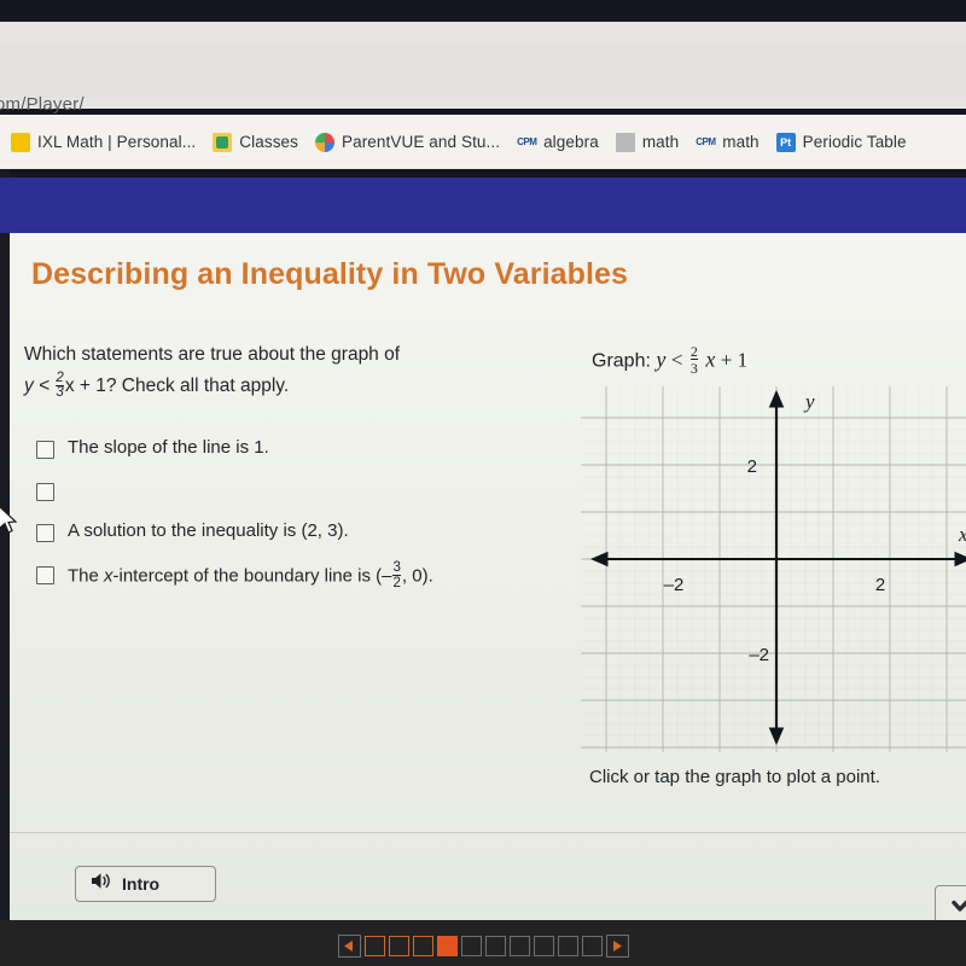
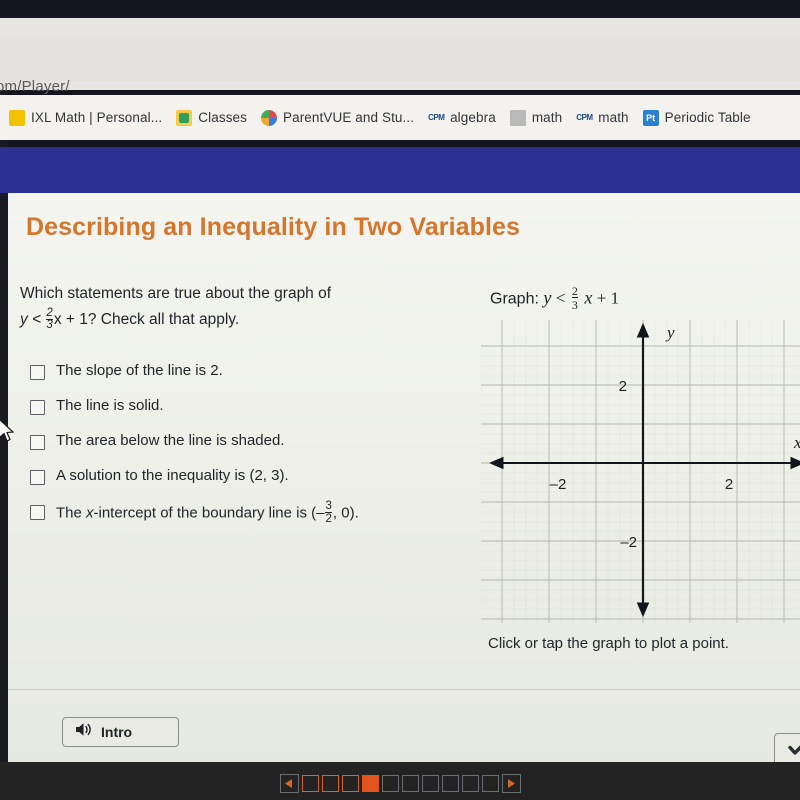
  om/Player/
  IXL Math | Personal...
  Classes
  ParentVUE and Stu...
  CPM
  algebra
  math
  CPM
  math
  Pt
  Periodic Table
  Describing an Inequality in Two Variables
  Which statements are true about the graph of
  y <
  2
  3
  x + 1? Check all that apply.
- The slope of the line is 1.
+ The slope of the line is 2.
+ The line is solid.
+ The area below the line is shaded.
  A solution to the inequality is (2, 3).
  The x-intercept of the boundary line is (–
  3
  2
  , 0).
  Graph: y <
  2
  3
  x + 1
  y
  x
  2
  –2
  –2
  2
  Click or tap the graph to plot a point.
  Intro
